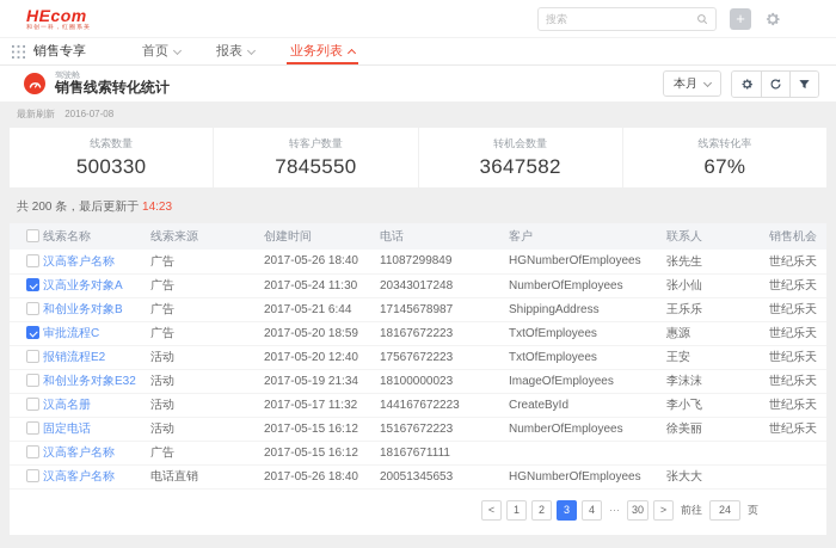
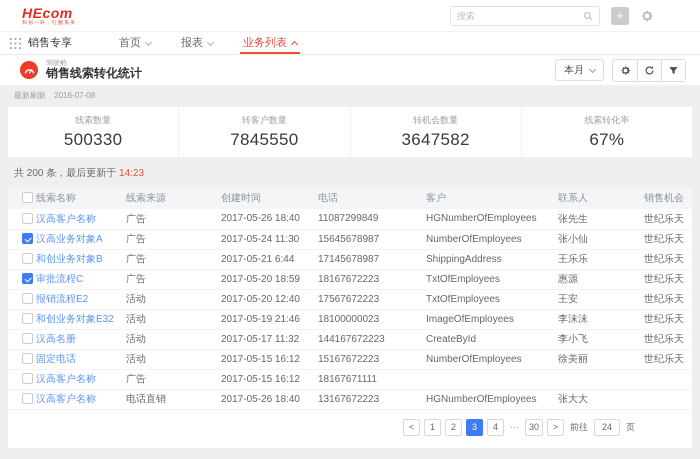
  HEcom
  搜索
  +
  销售专享
  首页
  报表
  业务列表
  销售线索转化统计
  本月
  最新刷新 2016-07-08
  线索数量
  500330
  转客户数量
  7845550
  转机会数量
  3647582
  线索转化率
  67%
  共 200 条，最后更新于 14:23
  	线索名称	线索来源	创建时间	电话	客户	联系人	销售机会
  	汉高客户名称	广告	2017-05-26 18:40	11087299849	HGNumberOfEmployees	张先生	世纪乐天
- 	汉高业务对象A	广告	2017-05-24 11:30	20343017248	NumberOfEmployees	张小仙	世纪乐天
+ 	汉高业务对象A	广告	2017-05-24 11:30	15645678987	NumberOfEmployees	张小仙	世纪乐天
  	和创业务对象B	广告	2017-05-21 6:44	17145678987	ShippingAddress	王乐乐	世纪乐天
  	审批流程C	广告	2017-05-20 18:59	18167672223	TxtOfEmployees	惠源	世纪乐天
  	报销流程E2	活动	2017-05-20 12:40	17567672223	TxtOfEmployees	王安	世纪乐天
- 	和创业务对象E32	活动	2017-05-19 21:34	18100000023	ImageOfEmployees	李沫沫	世纪乐天
+ 	和创业务对象E32	活动	2017-05-19 21:46	18100000023	ImageOfEmployees	李沫沫	世纪乐天
  	汉高名册	活动	2017-05-17 11:32	144167672223	CreateById	李小飞	世纪乐天
  	固定电话	活动	2017-05-15 16:12	15167672223	NumberOfEmployees	徐美丽	世纪乐天
  	汉高客户名称	广告	2017-05-15 16:12	18167671111
- 	汉高客户名称	电话直销	2017-05-26 18:40	20051345653	HGNumberOfEmployees	张大大
+ 	汉高客户名称	电话直销	2017-05-26 18:40	13167672223	HGNumberOfEmployees	张大大
  <
  1
  2
  3
  4
  ···
  30
  >
  前往
  24
  页
